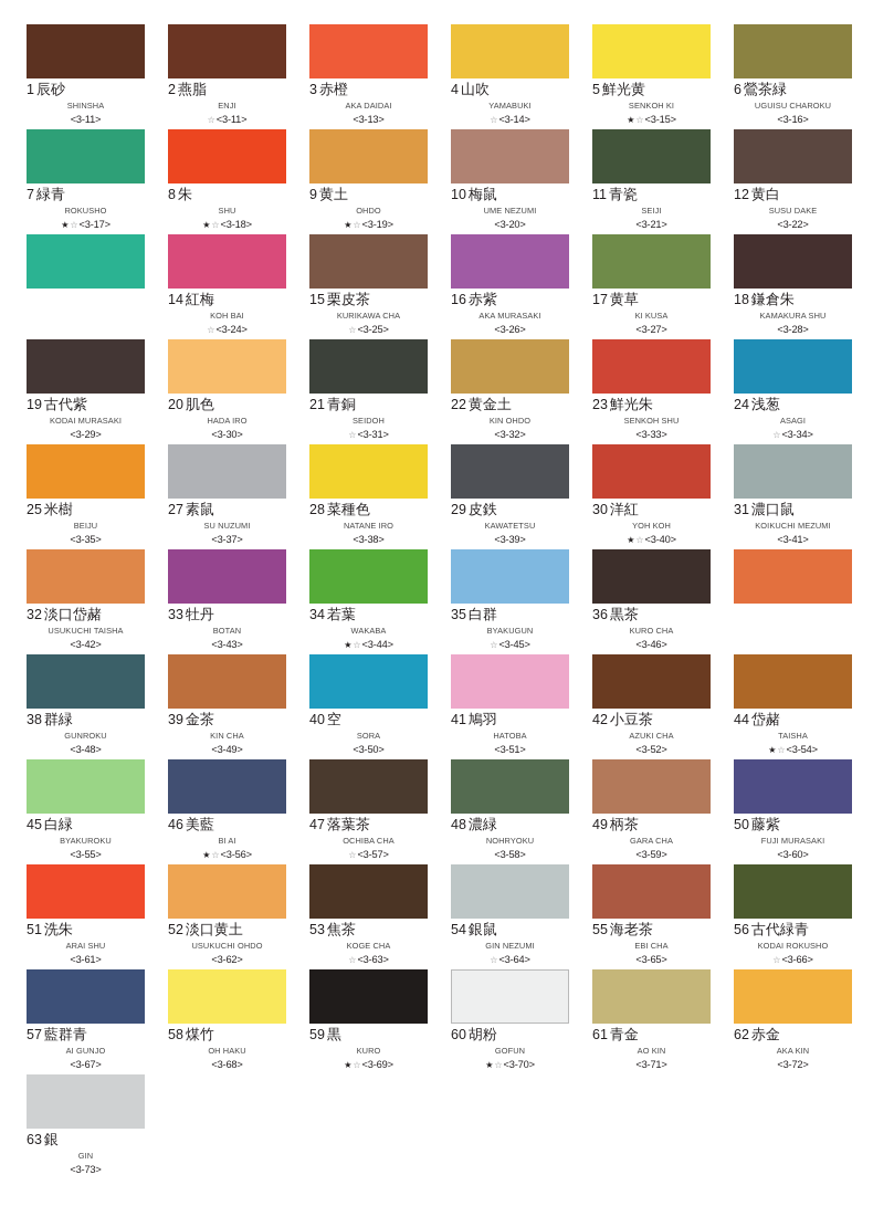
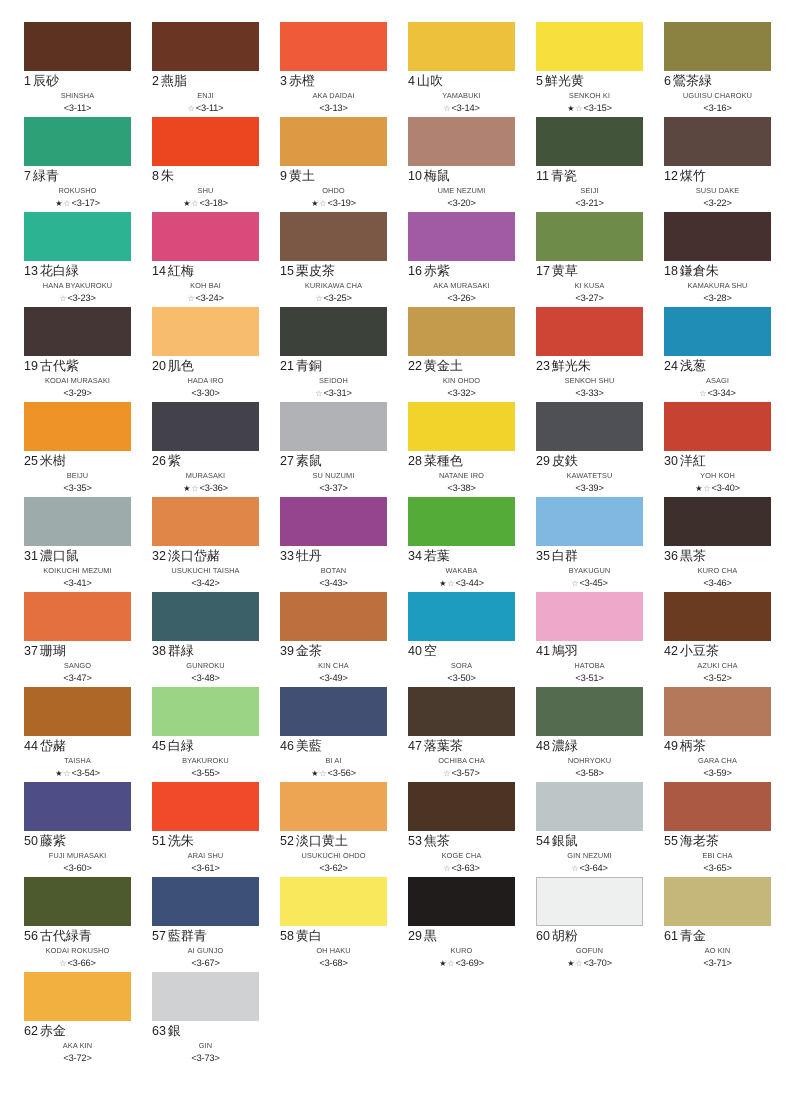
  1 辰砂
  SHINSHA
  <3-11>
  2 燕脂
  ENJI
  ☆<3-11>
  3 赤橙
  AKA DAIDAI
  <3-13>
  4 山吹
  YAMABUKI
  ☆<3-14>
  5 鮮光黄
  SENKOH KI
  ★☆<3-15>
  6 鶯茶緑
  UGUISU CHAROKU
  <3-16>
  7 緑青
  ROKUSHO
  ★☆<3-17>
  8 朱
  SHU
  ★☆<3-18>
  9 黄土
  OHDO
  ★☆<3-19>
  10 梅鼠
  UME NEZUMI
  <3-20>
  11 青瓷
  SEIJI
  <3-21>
- 12 黄白
+ 12 煤竹
  SUSU DAKE
  <3-22>
+ 13 花白緑
+ HANA BYAKUROKU
+ ☆<3-23>
  14 紅梅
  KOH BAI
  ☆<3-24>
  15 栗皮茶
  KURIKAWA CHA
  ☆<3-25>
  16 赤紫
  AKA MURASAKI
  <3-26>
  17 黄草
  KI KUSA
  <3-27>
  18 鎌倉朱
  KAMAKURA SHU
  <3-28>
  19 古代紫
  KODAI MURASAKI
  <3-29>
  20 肌色
  HADA IRO
  <3-30>
  21 青銅
  SEIDOH
  ☆<3-31>
  22 黄金土
  KIN OHDO
  <3-32>
  23 鮮光朱
  SENKOH SHU
  <3-33>
  24 浅葱
  ASAGI
  ☆<3-34>
  25 米樹
  BEIJU
  <3-35>
+ 26 紫
+ MURASAKI
+ ★☆<3-36>
  27 素鼠
  SU NUZUMI
  <3-37>
  28 菜種色
  NATANE IRO
  <3-38>
  29 皮鉄
  KAWATETSU
  <3-39>
  30 洋紅
  YOH KOH
  ★☆<3-40>
  31 濃口鼠
  KOIKUCHI MEZUMI
  <3-41>
  32 淡口岱赭
  USUKUCHI TAISHA
  <3-42>
  33 牡丹
  BOTAN
  <3-43>
  34 若葉
  WAKABA
  ★☆<3-44>
  35 白群
  BYAKUGUN
  ☆<3-45>
  36 黒茶
  KURO CHA
  <3-46>
+ 37 珊瑚
+ SANGO
+ <3-47>
  38 群緑
  GUNROKU
  <3-48>
  39 金茶
  KIN CHA
  <3-49>
  40 空
  SORA
  <3-50>
  41 鳩羽
  HATOBA
  <3-51>
  42 小豆茶
  AZUKI CHA
  <3-52>
  44 岱赭
  TAISHA
  ★☆<3-54>
  45 白緑
  BYAKUROKU
  <3-55>
  46 美藍
  BI AI
  ★☆<3-56>
  47 落葉茶
  OCHIBA CHA
  ☆<3-57>
  48 濃緑
  NOHRYOKU
  <3-58>
  49 柄茶
  GARA CHA
  <3-59>
  50 藤紫
  FUJI MURASAKI
  <3-60>
  51 洗朱
  ARAI SHU
  <3-61>
  52 淡口黄土
  USUKUCHI OHDO
  <3-62>
  53 焦茶
  KOGE CHA
  ☆<3-63>
  54 銀鼠
  GIN NEZUMI
  ☆<3-64>
  55 海老茶
  EBI CHA
  <3-65>
  56 古代緑青
  KODAI ROKUSHO
  ☆<3-66>
  57 藍群青
  AI GUNJO
  <3-67>
- 58 煤竹
+ 58 黄白
  OH HAKU
  <3-68>
- 59 黒
+ 29 黒
  KURO
  ★☆<3-69>
  60 胡粉
  GOFUN
  ★☆<3-70>
  61 青金
  AO KIN
  <3-71>
  62 赤金
  AKA KIN
  <3-72>
  63 銀
  GIN
  <3-73>
